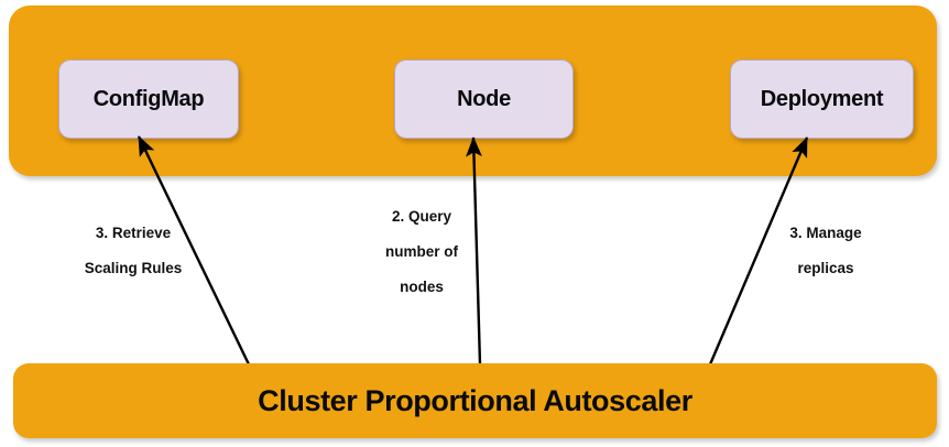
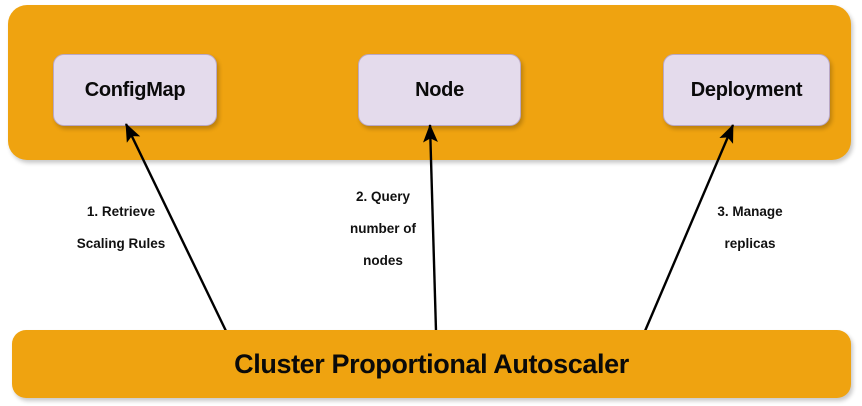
  ConfigMap
  Node
  Deployment
- 3. Retrieve
+ 1. Retrieve
  Scaling Rules
  2. Query
  number of
  nodes
  3. Manage
  replicas
  Cluster Proportional Autoscaler
